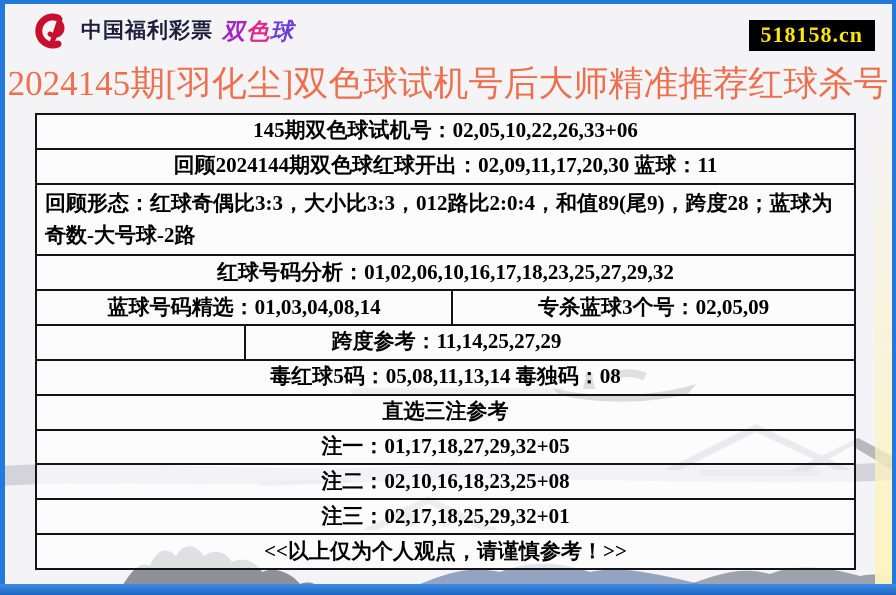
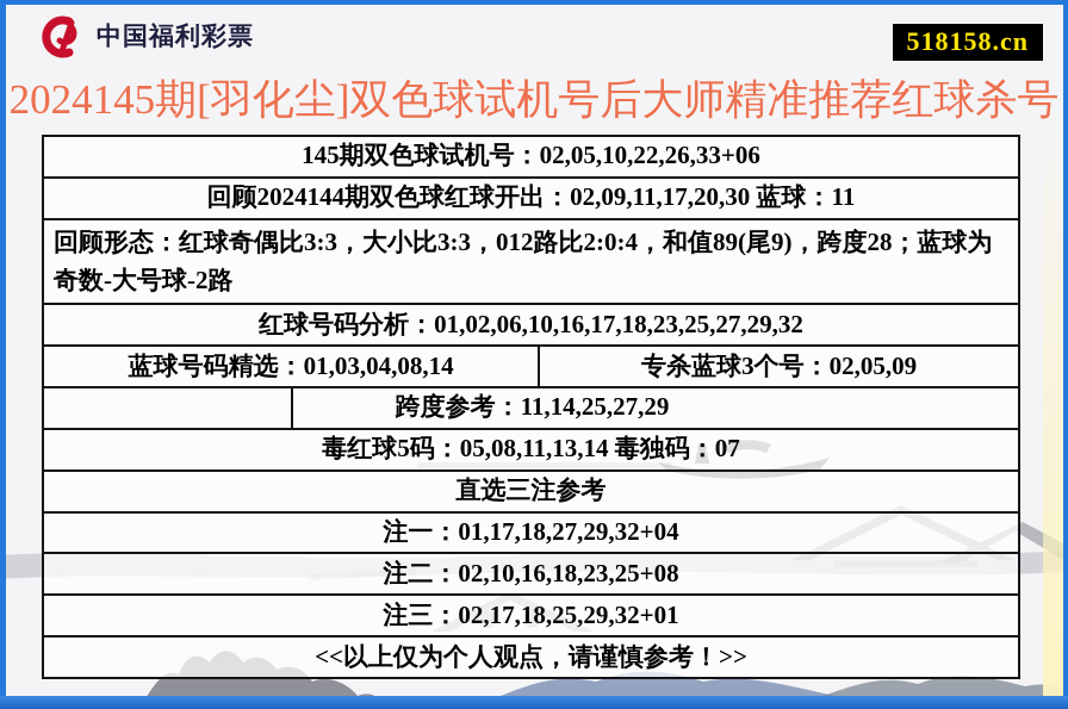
  中国福利彩票
- 双色球
  518158.cn
  2024145期[羽化尘]双色球试机号后大师精准推荐红球杀号
  145期双色球试机号：02,05,10,22,26,33+06
  回顾2024144期双色球红球开出：02,09,11,17,20,30 蓝球：11
  回顾形态：红球奇偶比3:3，大小比3:3，012路比2:0:4，和值89(尾9)，跨度28；蓝球为奇数-大号球-2路
  红球号码分析：01,02,06,10,16,17,18,23,25,27,29,32
  蓝球号码精选：01,03,04,08,14
  专杀蓝球3个号：02,05,09
  跨度参考：11,14,25,27,29
- 毒红球5码：05,08,11,13,14 毒独码：08
+ 毒红球5码：05,08,11,13,14 毒独码：07
  直选三注参考
- 注一：01,17,18,27,29,32+05
+ 注一：01,17,18,27,29,32+04
  注二：02,10,16,18,23,25+08
  注三：02,17,18,25,29,32+01
  <<以上仅为个人观点，请谨慎参考！>>
